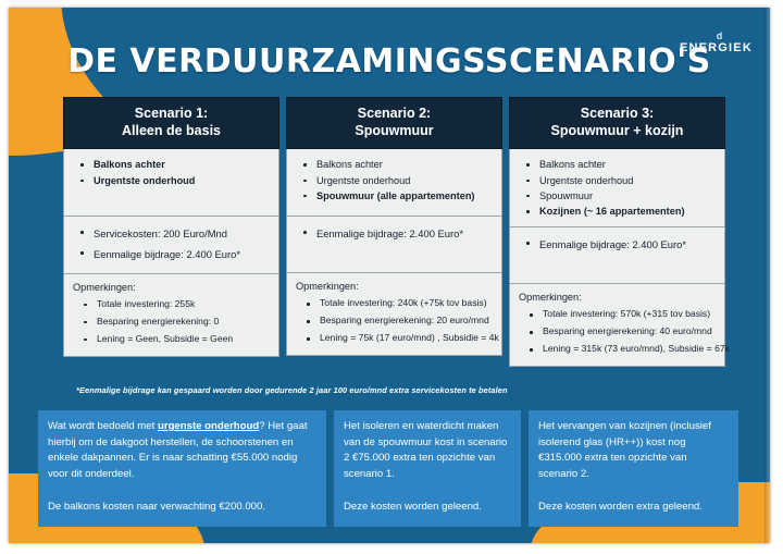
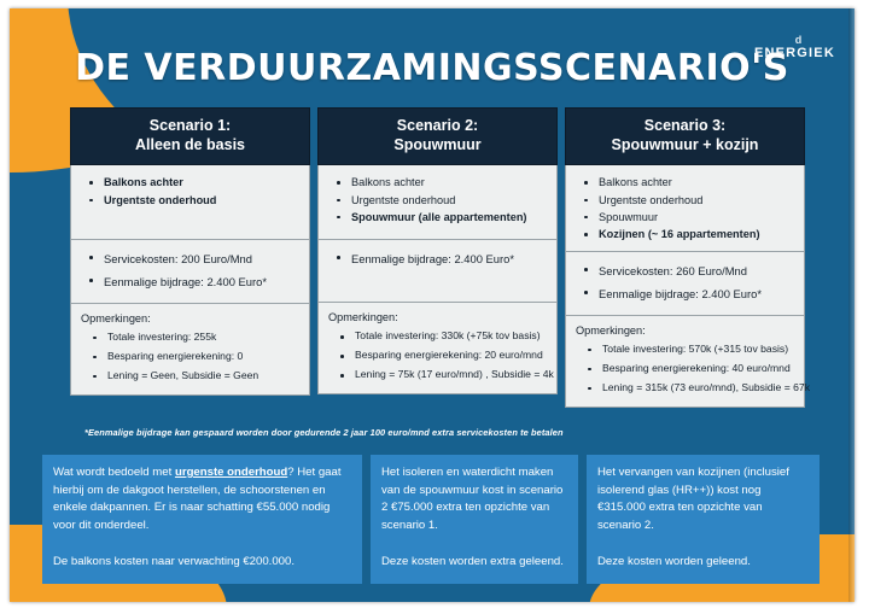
  d
  ENERGIEK
  DE VERDUURZAMINGSSCENARIO'S
  Scenario 1:
  Alleen de basis
  Balkons achter
  Urgentste onderhoud
  Servicekosten: 200 Euro/Mnd
  Eenmalige bijdrage: 2.400 Euro*
  Opmerkingen:
  Totale investering: 255k
  Besparing energierekening: 0
  Lening = Geen, Subsidie = Geen
  Scenario 2:
  Spouwmuur
  Balkons achter
  Urgentste onderhoud
  Spouwmuur (alle appartementen)
  Eenmalige bijdrage: 2.400 Euro*
  Opmerkingen:
- Totale investering: 240k (+75k tov basis)
+ Totale investering: 330k (+75k tov basis)
  Besparing energierekening: 20 euro/mnd
  Lening = 75k (17 euro/mnd) , Subsidie = 4k
  Scenario 3:
  Spouwmuur + kozijn
  Balkons achter
  Urgentste onderhoud
  Spouwmuur
  Kozijnen (~ 16 appartementen)
+ Servicekosten: 260 Euro/Mnd
  Eenmalige bijdrage: 2.400 Euro*
  Opmerkingen:
  Totale investering: 570k (+315 tov basis)
  Besparing energierekening: 40 euro/mnd
  Lening = 315k (73 euro/mnd), Subsidie = 67k
  *Eenmalige bijdrage kan gespaard worden door gedurende 2 jaar 100 euro/mnd extra servicekosten te betalen
  Wat wordt bedoeld met urgenste onderhoud? Het gaat hierbij om de dakgoot herstellen, de schoorstenen en enkele dakpannen. Er is naar schatting €55.000 nodig voor dit onderdeel.
  De balkons kosten naar verwachting €200.000.
  Het isoleren en waterdicht maken van de spouwmuur kost in scenario 2 €75.000 extra ten opzichte van scenario 1.
- Deze kosten worden geleend.
+ Deze kosten worden extra geleend.
  Het vervangen van kozijnen (inclusief isolerend glas (HR++)) kost nog €315.000 extra ten opzichte van scenario 2.
- Deze kosten worden extra geleend.
+ Deze kosten worden geleend.
